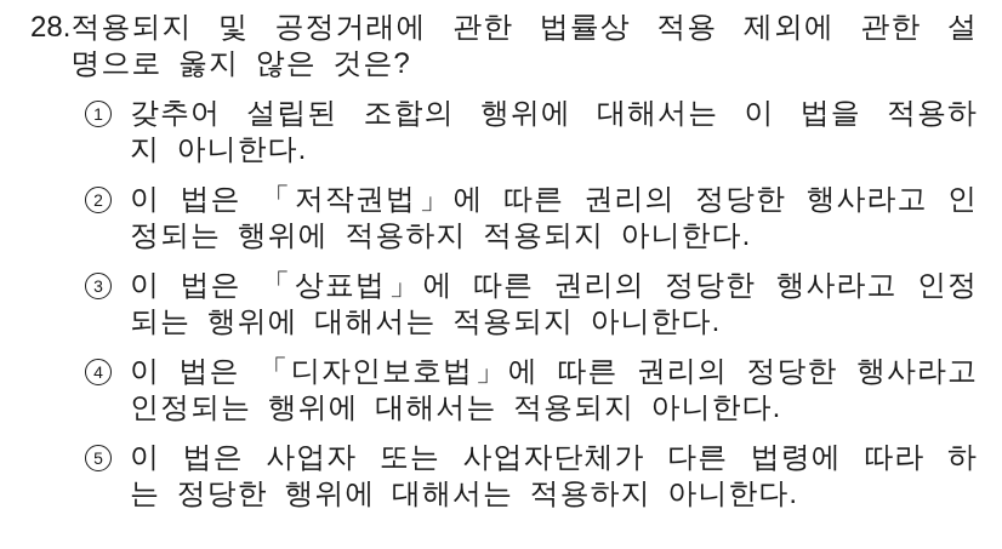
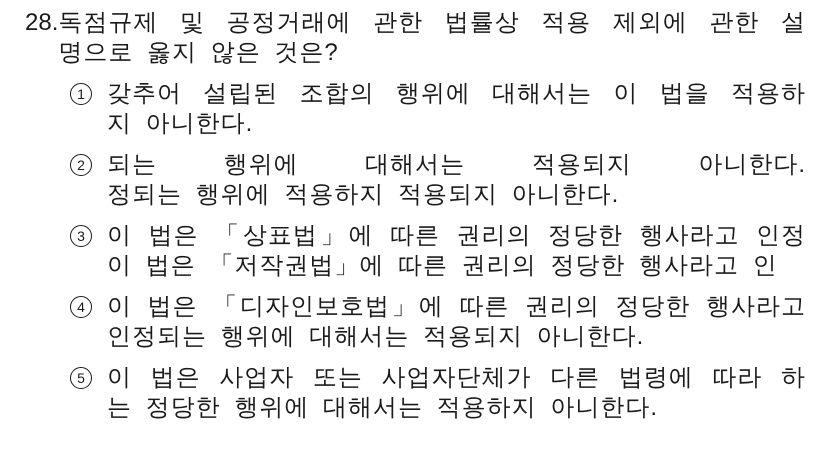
  28.
- 적용되지 및 공정거래에 관한 법률상 적용 제외에 관한 설
+ 독점규제 및 공정거래에 관한 법률상 적용 제외에 관한 설
  명으로 옳지 않은 것은?
  1
  갖추어 설립된 조합의 행위에 대해서는 이 법을 적용하
  지 아니한다.
  2
- 이 법은 「저작권법」에 따른 권리의 정당한 행사라고 인
+ 되는 행위에 대해서는 적용되지 아니한다.
  정되는 행위에 적용하지 적용되지 아니한다.
  3
  이 법은 「상표법」에 따른 권리의 정당한 행사라고 인정
- 되는 행위에 대해서는 적용되지 아니한다.
+ 이 법은 「저작권법」에 따른 권리의 정당한 행사라고 인
  4
  이 법은 「디자인보호법」에 따른 권리의 정당한 행사라고
  인정되는 행위에 대해서는 적용되지 아니한다.
  5
  이 법은 사업자 또는 사업자단체가 다른 법령에 따라 하
  는 정당한 행위에 대해서는 적용하지 아니한다.
